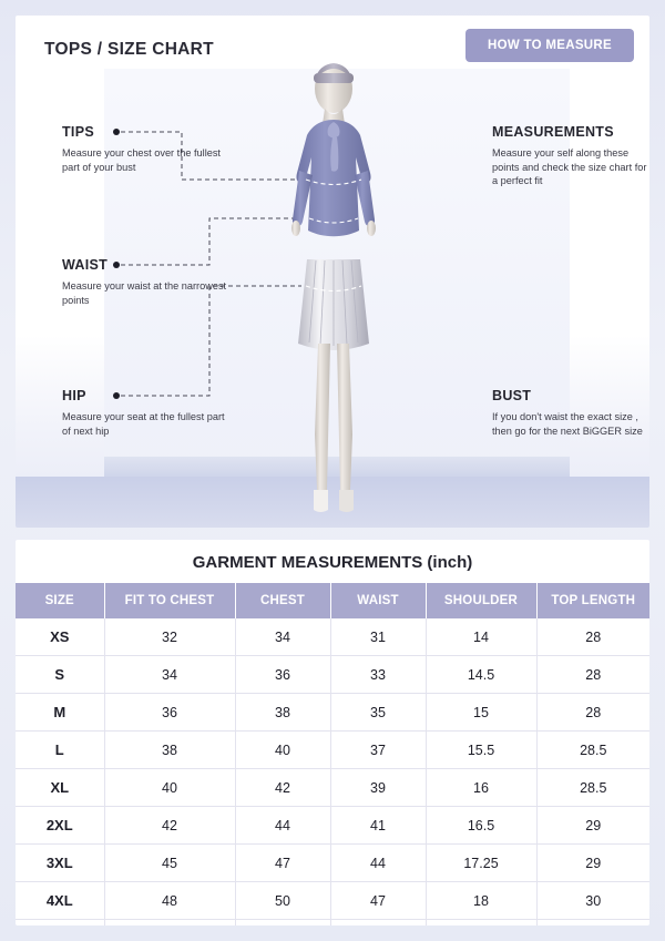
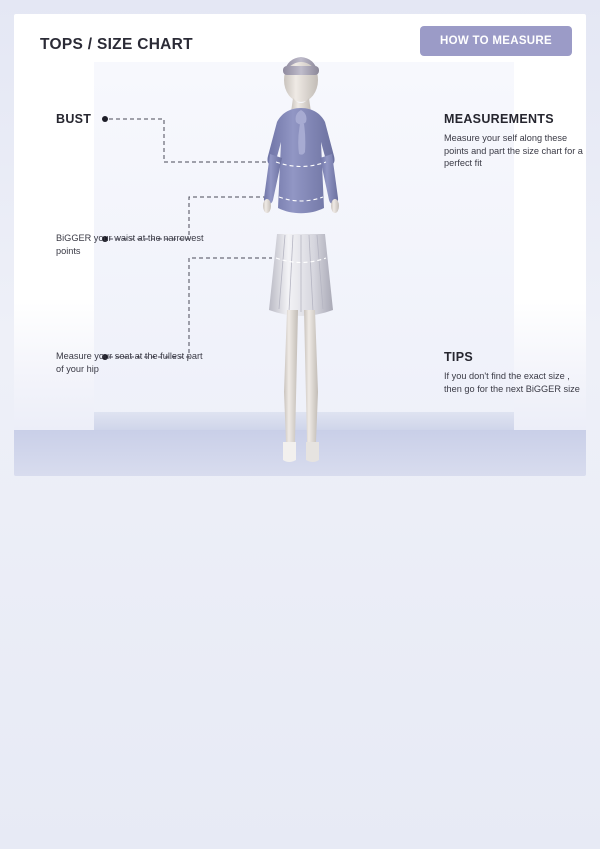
  TOPS / SIZE CHART
  HOW TO MEASURE
- TIPS
+ BUST
- Measure your chest over the fullest part of your bust
- WAIST
- Measure your waist at the narrowest points
+ BiGGER your waist at the narrowest points
- HIP
- Measure your seat at the fullest part of next hip
+ Measure your seat at the fullest part of your hip
  MEASUREMENTS
- Measure your self along these points and check the size chart for a perfect fit
+ Measure your self along these points and part the size chart for a perfect fit
- BUST
+ TIPS
- If you don't waist the exact size , then go for the next BiGGER size
+ If you don't find the exact size , then go for the next BiGGER size
- GARMENT MEASUREMENTS (inch)
- SIZE	FIT TO CHEST	CHEST	WAIST	SHOULDER	TOP LENGTH
- XS	32	34	31	14	28
- S	34	36	33	14.5	28
- M	36	38	35	15	28
- L	38	40	37	15.5	28.5
- XL	40	42	39	16	28.5
- 2XL	42	44	41	16.5	29
- 3XL	45	47	44	17.25	29
- 4XL	48	50	47	18	30
